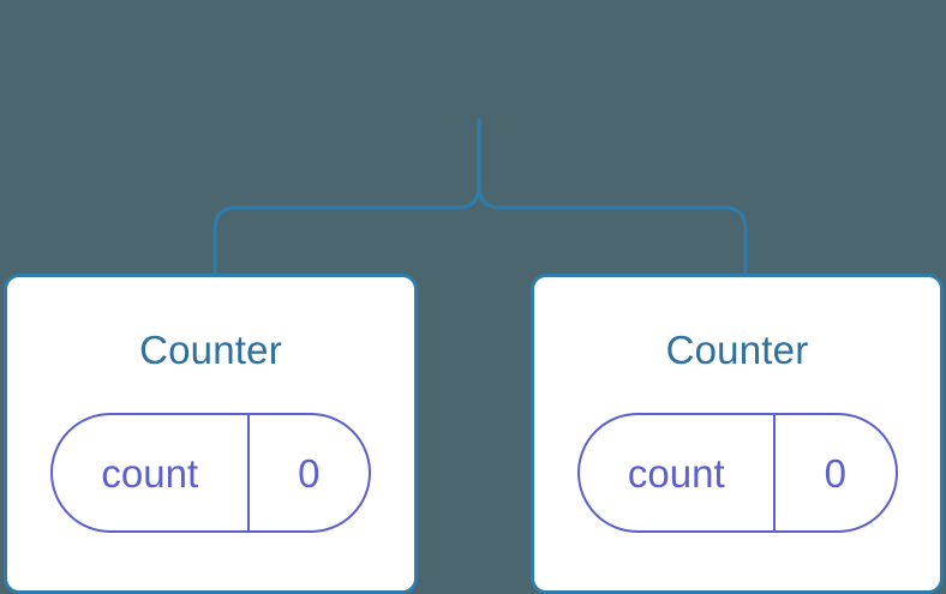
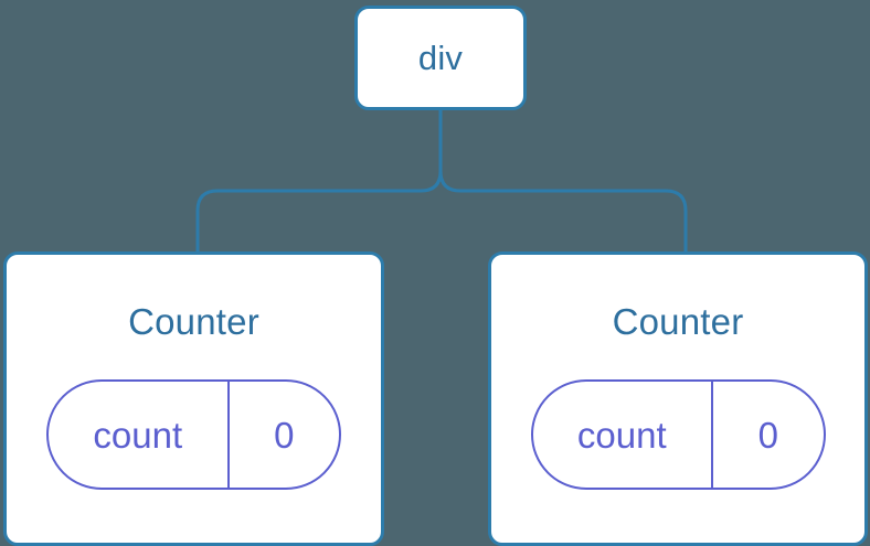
+ div
  Counter
  count
  0
  Counter
  count
  0
